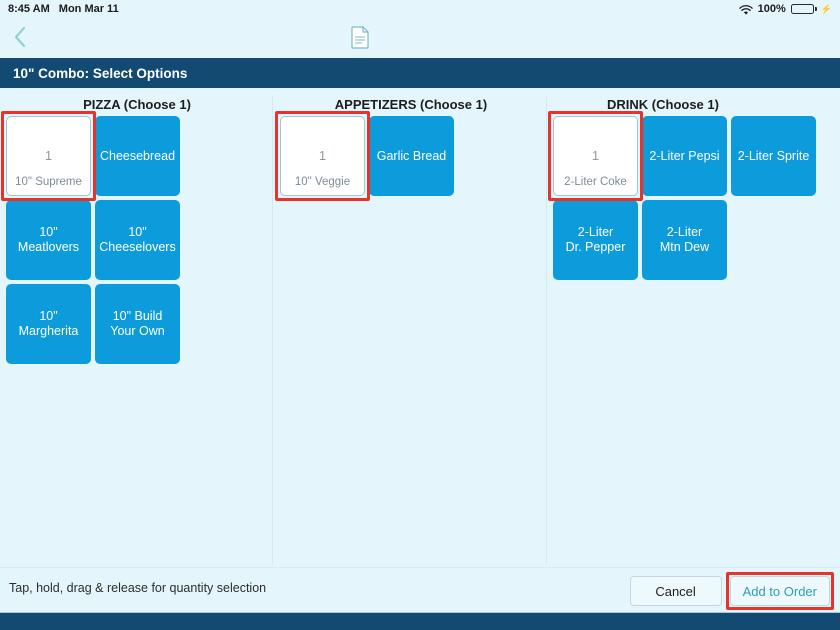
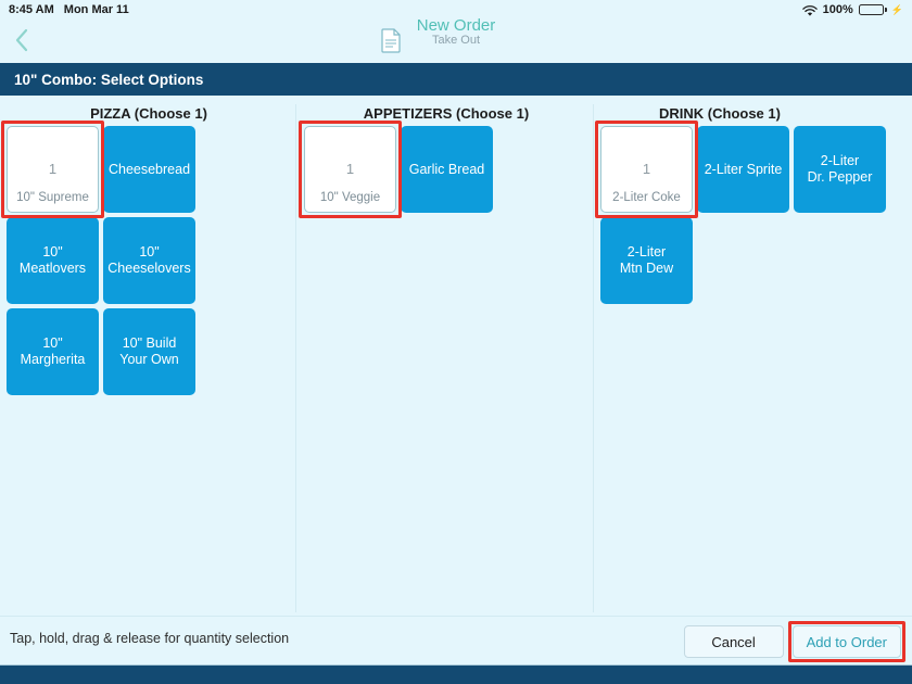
  8:45 AM
  Mon Mar 11
  100%
  ⚡
+ New Order
+ Take Out
  10" Combo: Select Options
  PIZZA (Choose 1)
  1
  10" Supreme
  Cheesebread
  10"
  Meatlovers
  10"
  Cheeselovers
  10"
  Margherita
  10" Build
  Your Own
  APPETIZERS (Choose 1)
  1
  10" Veggie
  Garlic Bread
  DRINK (Choose 1)
  1
  2-Liter Coke
- 2-Liter Pepsi
  2-Liter Sprite
  2-Liter
  Dr. Pepper
  2-Liter
  Mtn Dew
  Tap, hold, drag & release for quantity selection
  Cancel
  Add to Order
